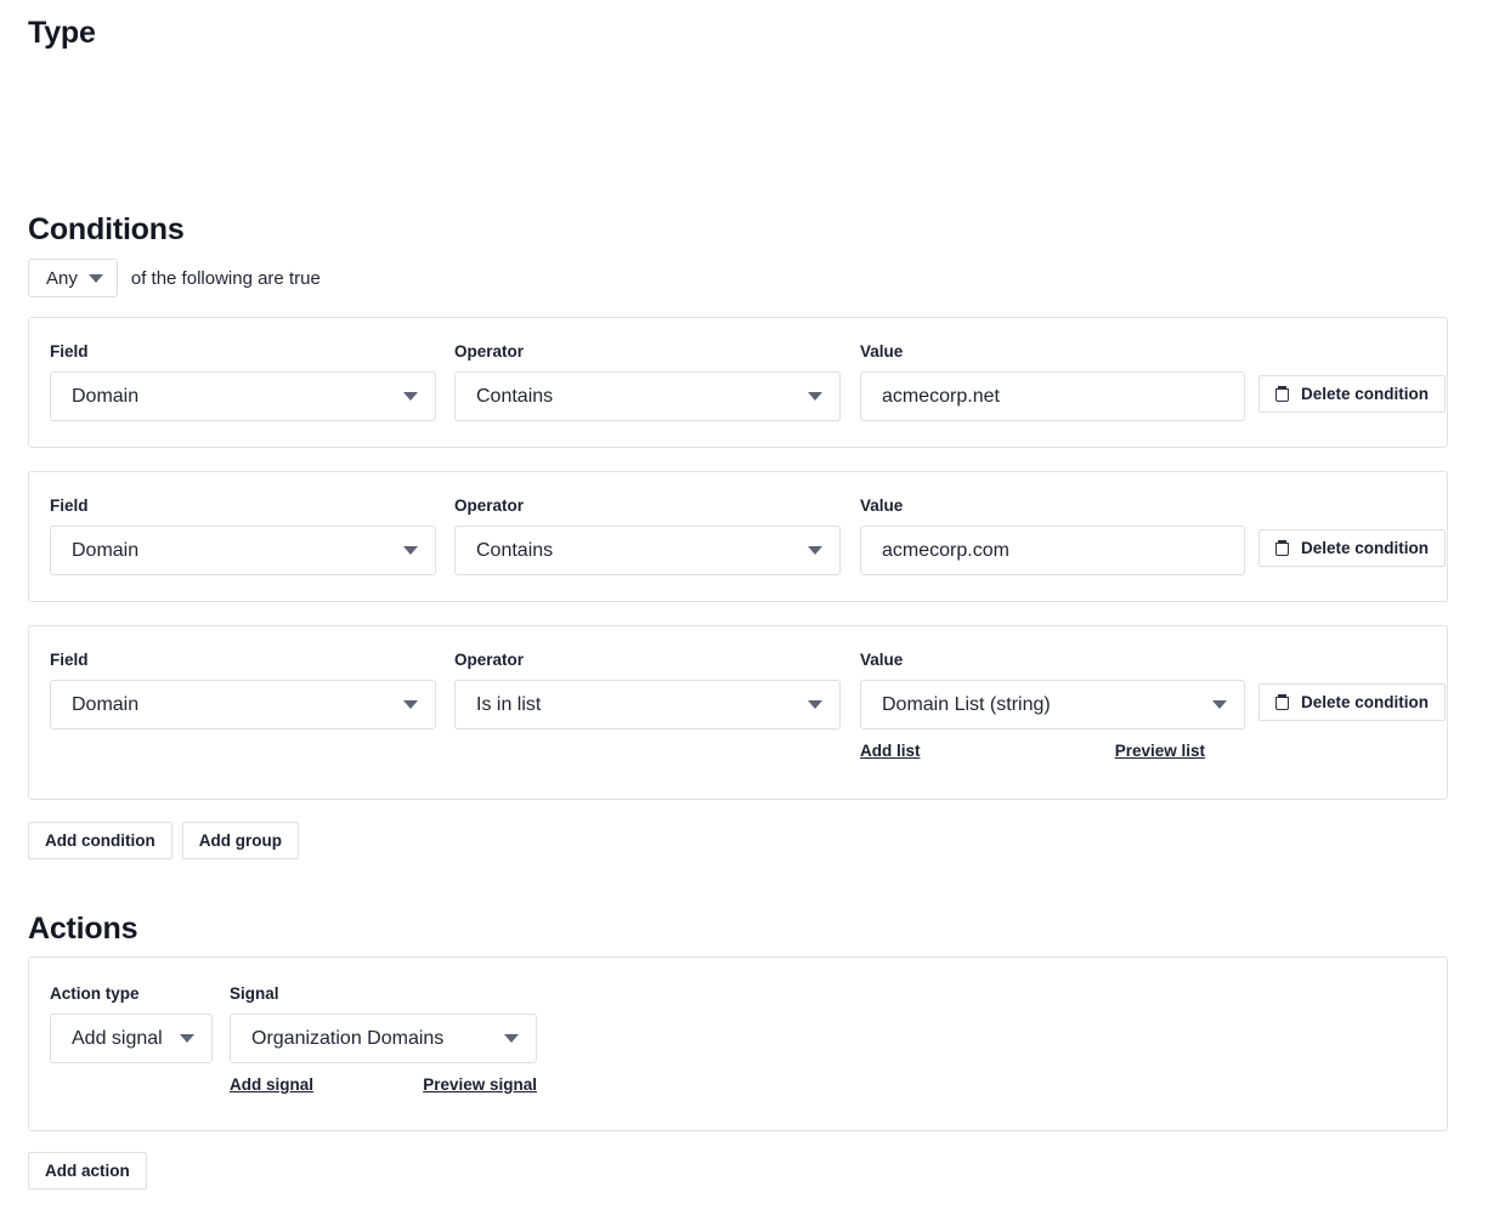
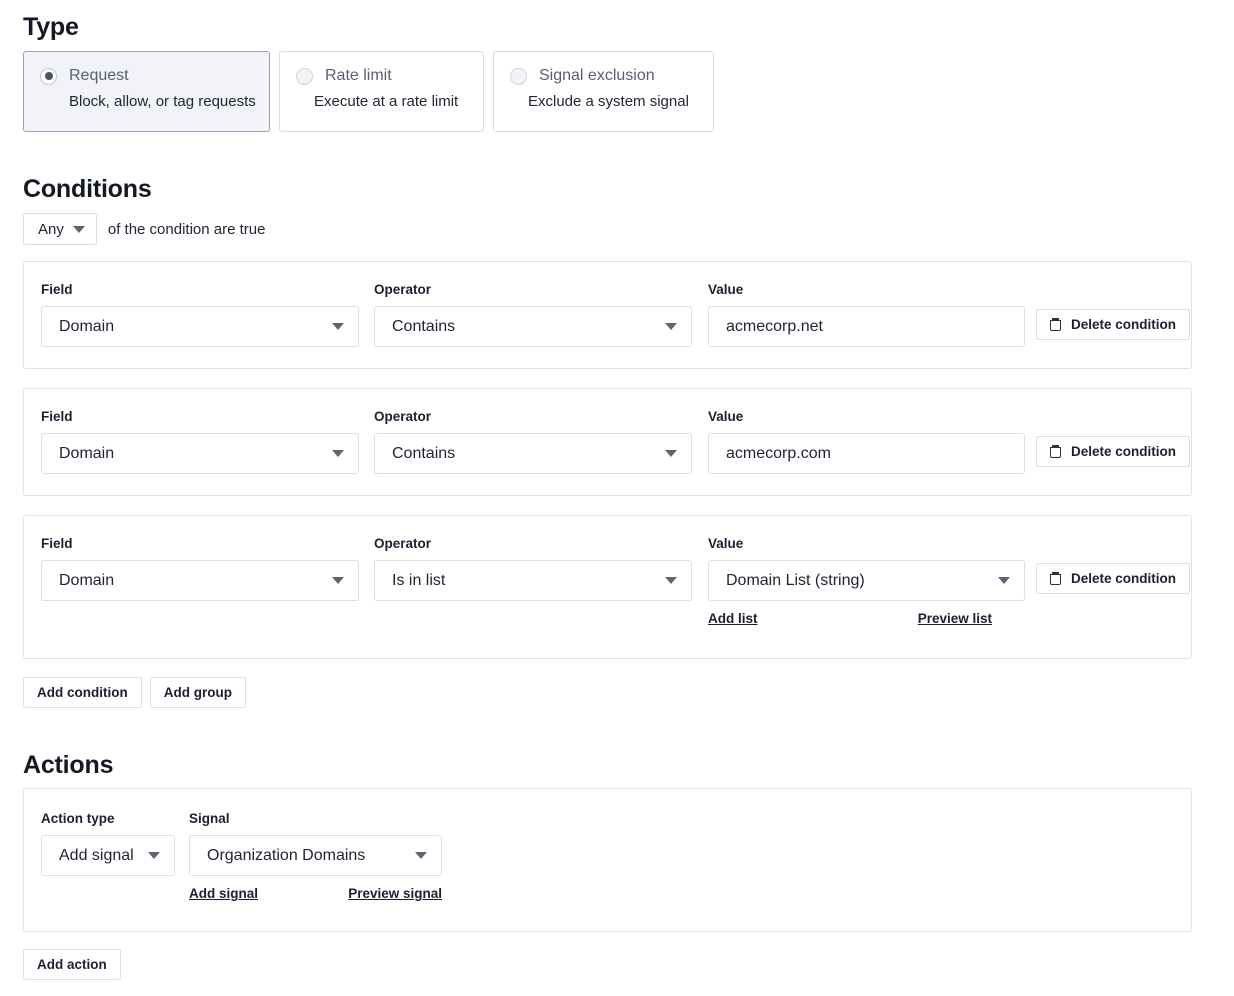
  Type
+ Request
+ Block, allow, or tag requests
+ Rate limit
+ Execute at a rate limit
+ Signal exclusion
+ Exclude a system signal
  Conditions
  Any
- of the following are true
+ of the condition are true
  Field
  Domain
  Operator
  Contains
  Value
  acmecorp.net
  Delete condition
  Field
  Domain
  Operator
  Contains
  Value
  acmecorp.com
  Delete condition
  Field
  Domain
  Operator
  Is in list
  Value
  Domain List (string)
  Add list
  Preview list
  Delete condition
  Add condition
  Add group
  Actions
  Action type
  Add signal
  Signal
  Organization Domains
  Add signal
  Preview signal
  Add action
